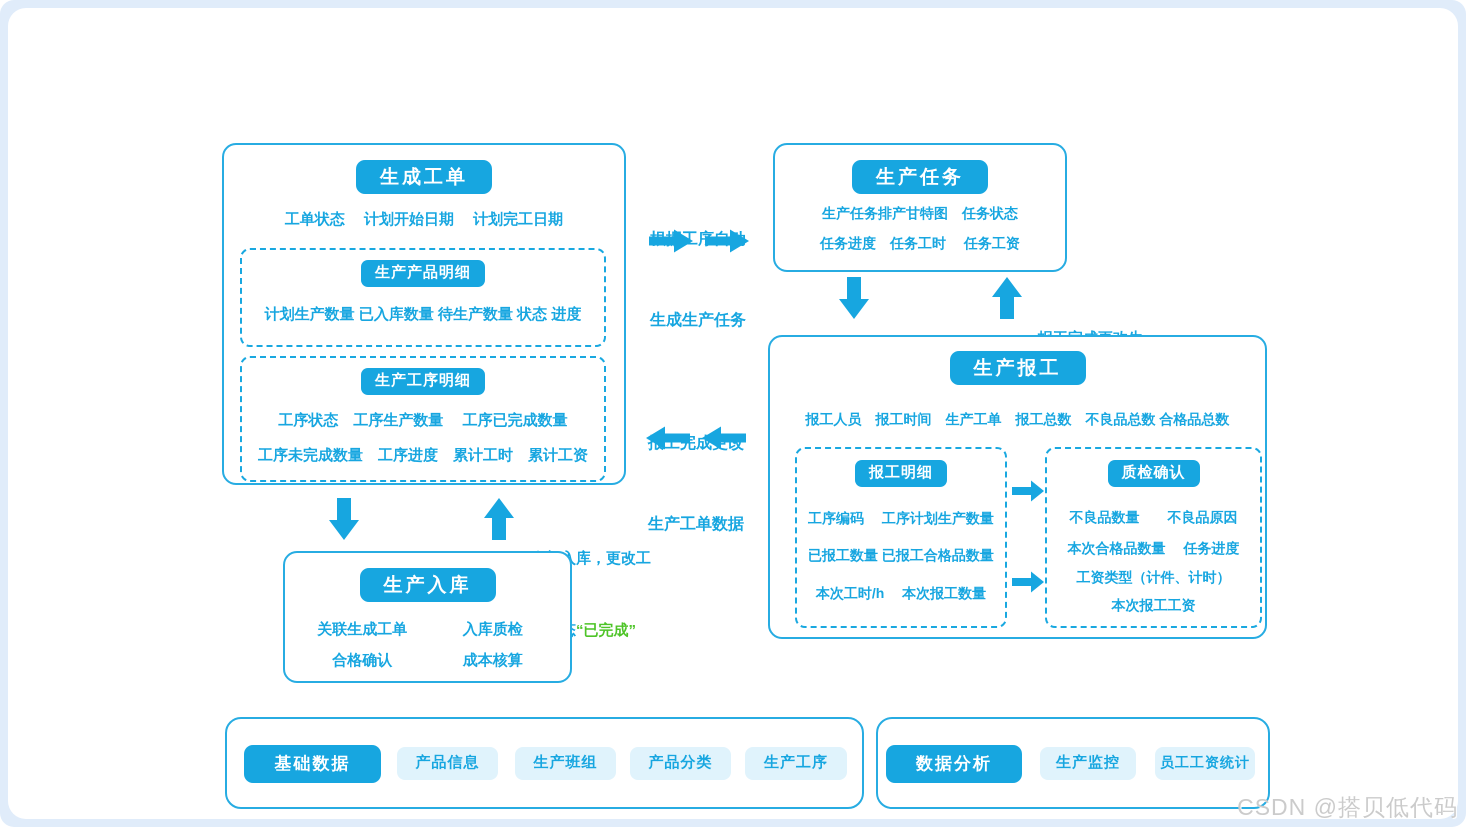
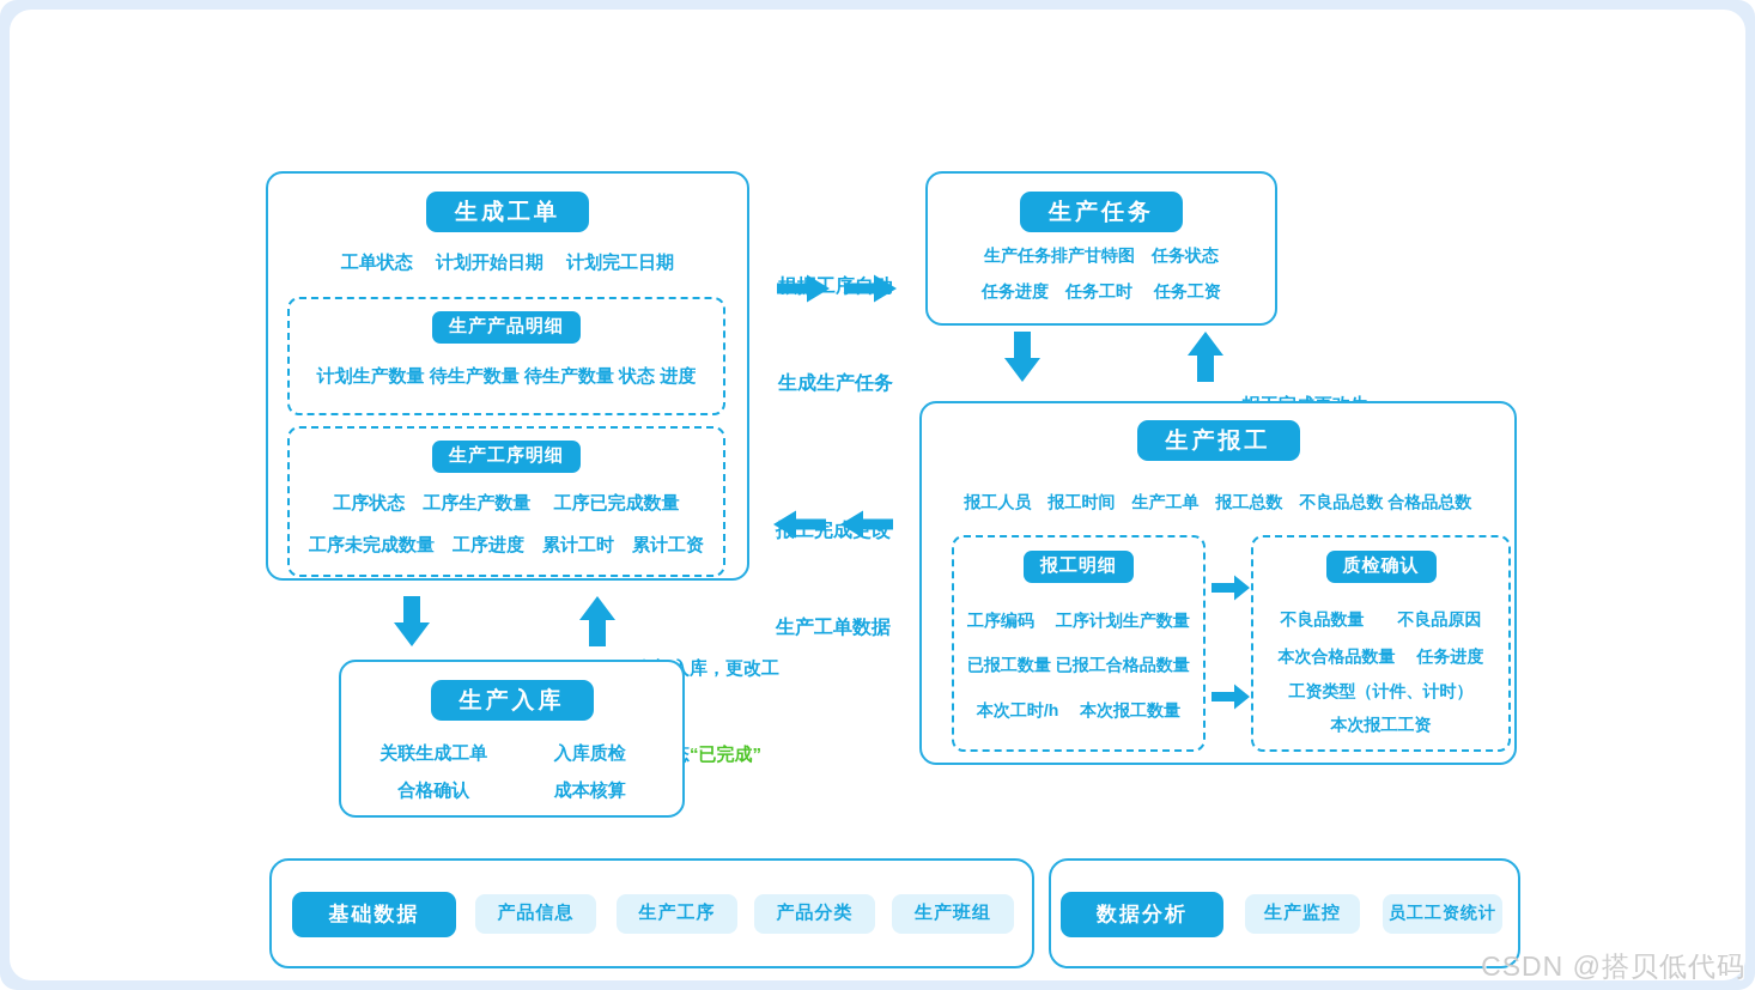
  生成工单
  工单状态 计划开始日期 计划完工日期
  生产产品明细
- 计划生产数量 已入库数量 待生产数量 状态 进度
+ 计划生产数量 待生产数量 待生产数量 状态 进度
  生产工序明细
  工序状态 工序生产数量 工序已完成数量
  工序未完成数量 工序进度 累计工时 累计工资
  生成生产任务
  生产任务
  生产任务排产甘特图 任务状态
  任务进度 任务工时 任务工资
  生产报工
  报工人员 报工时间 生产工单 报工总数 不良品总数 合格品总数
  报工明细
  工序编码 工序计划生产数量
  已报工数量 已报工合格品数量
  本次工时/h 本次报工数量
  质检确认
  不良品数量 不良品原因
  本次合格品数量 任务进度
  工资类型（计件、计时）
  本次报工工资
  生产工单数据
  生产入库
  关联生成工单
  入库质检
  合格确认
  成本核算
  基础数据
  产品信息
- 生产班组
+ 生产工序
  产品分类
- 生产工序
+ 生产班组
  数据分析
  生产监控
  员工工资统计
  CSDN @搭贝低代码
